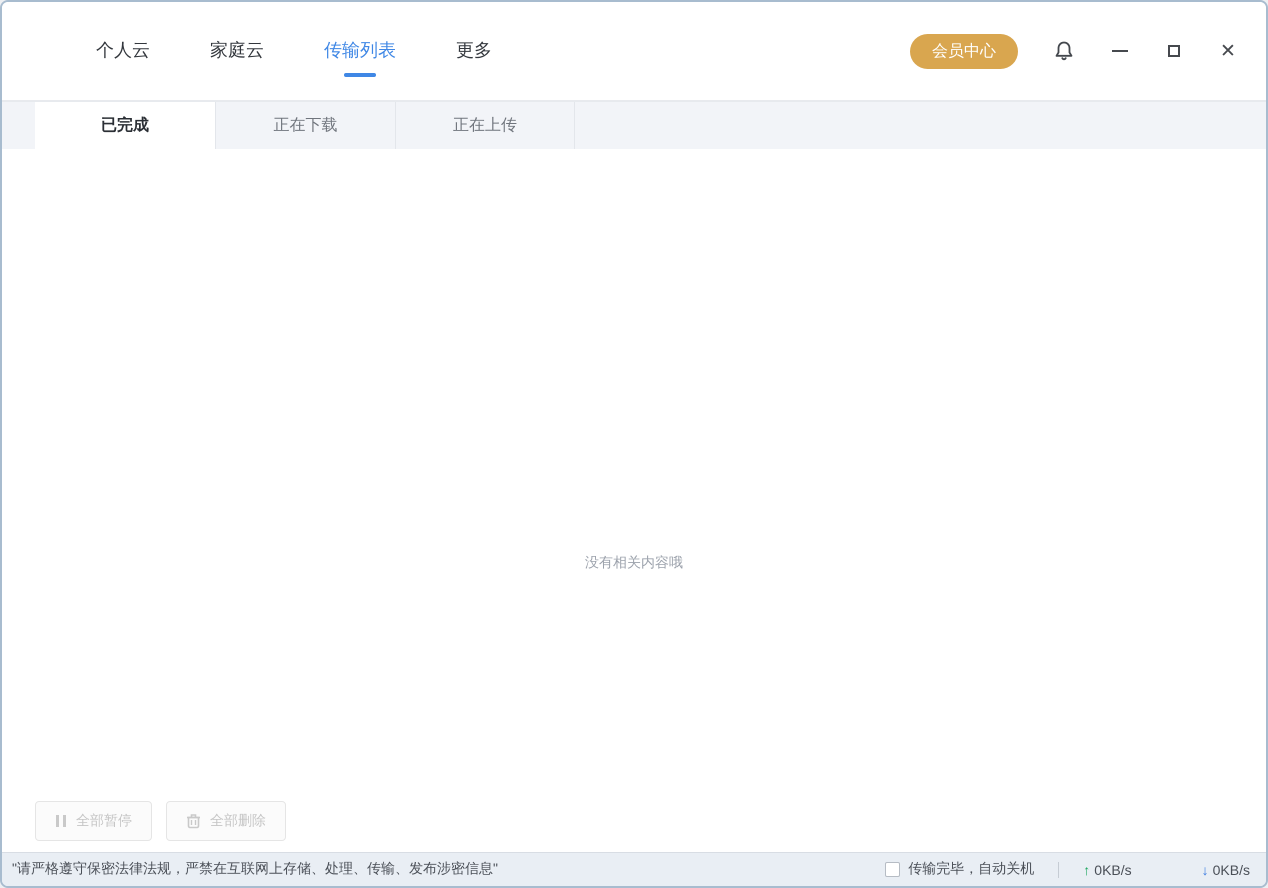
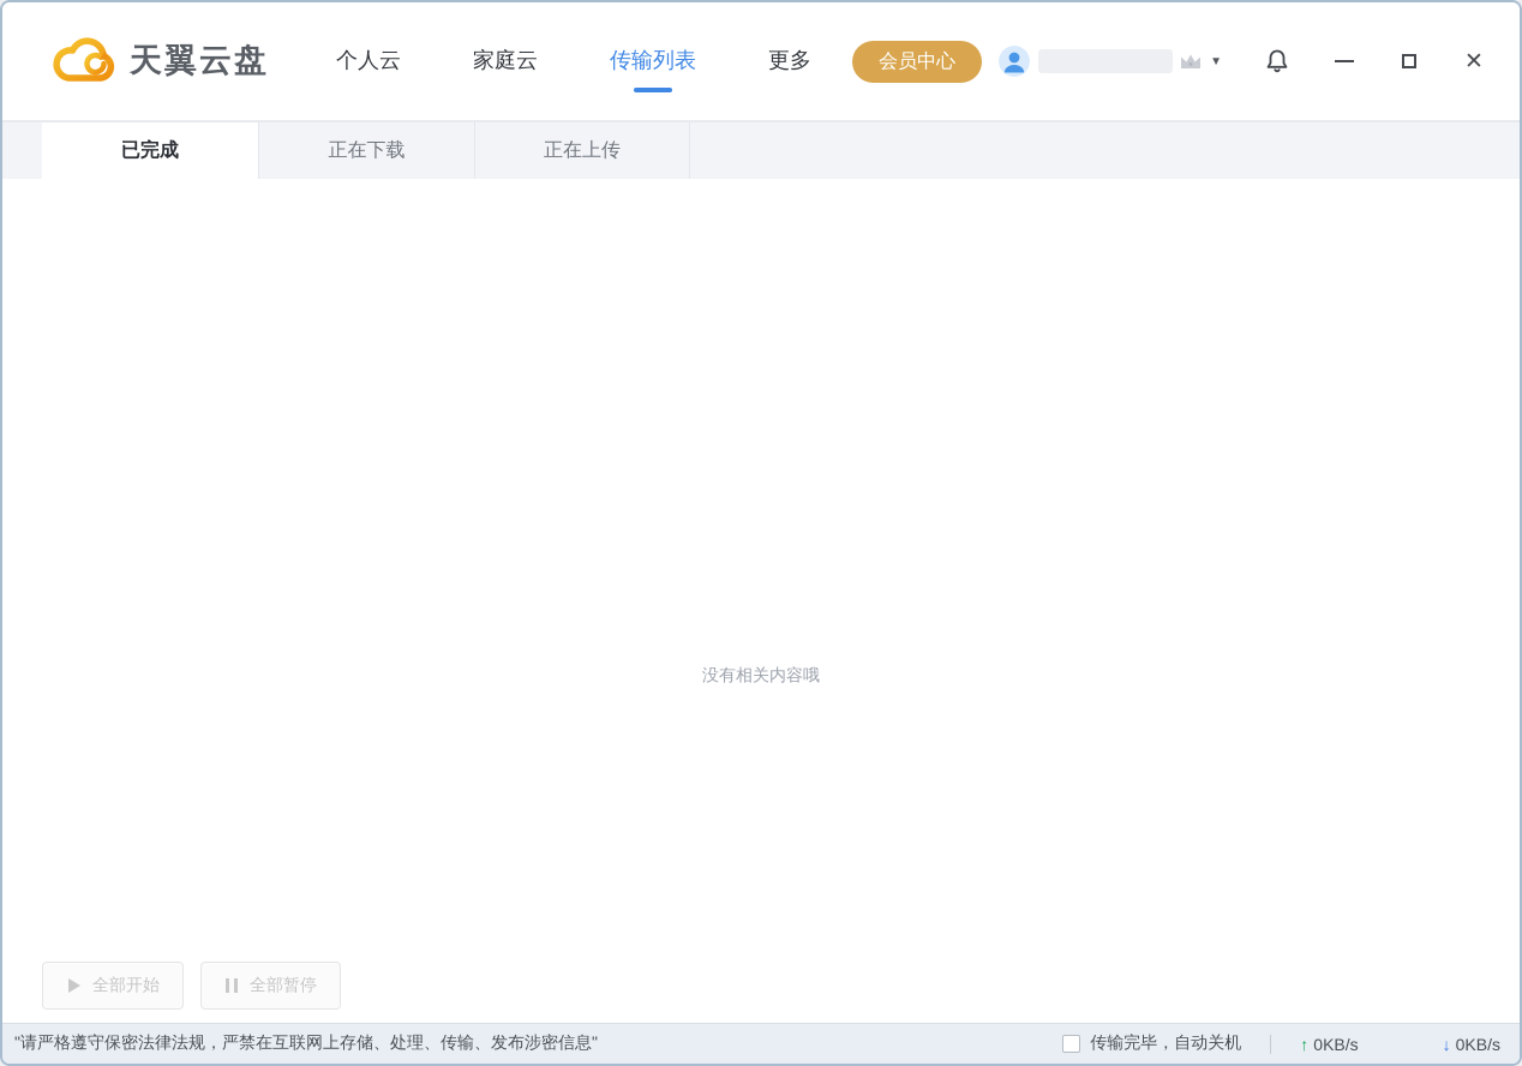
+ 天翼云盘
  个人云
  家庭云
  传输列表
  更多
  会员中心
+ ▼
  ✕
  已完成
  正在下载
  正在上传
  没有相关内容哦
+ 全部开始
  全部暂停
- 全部删除
  "请严格遵守保密法律法规，严禁在互联网上存储、处理、传输、发布涉密信息"
  传输完毕，自动关机
  ↑
  0KB/s
  ↓
  0KB/s
